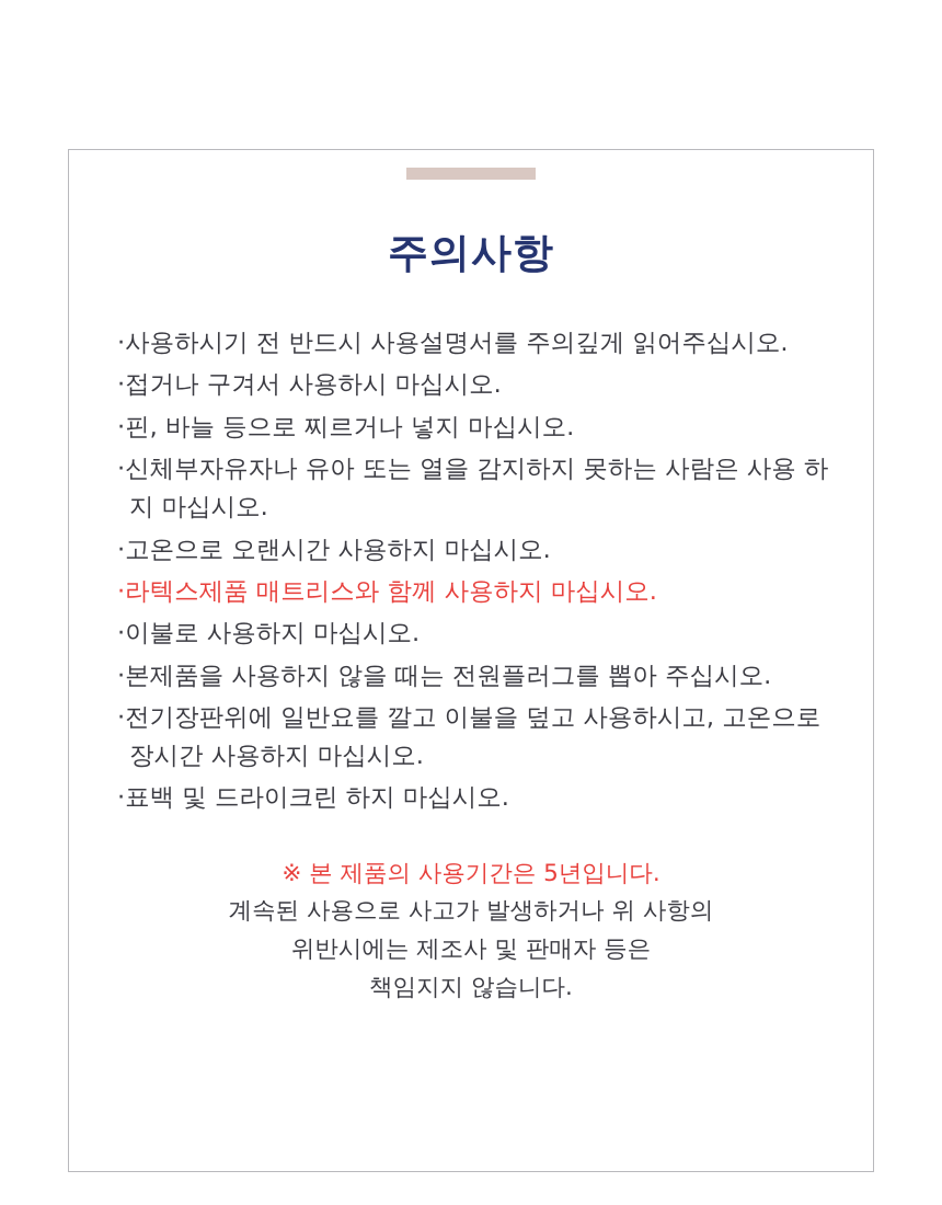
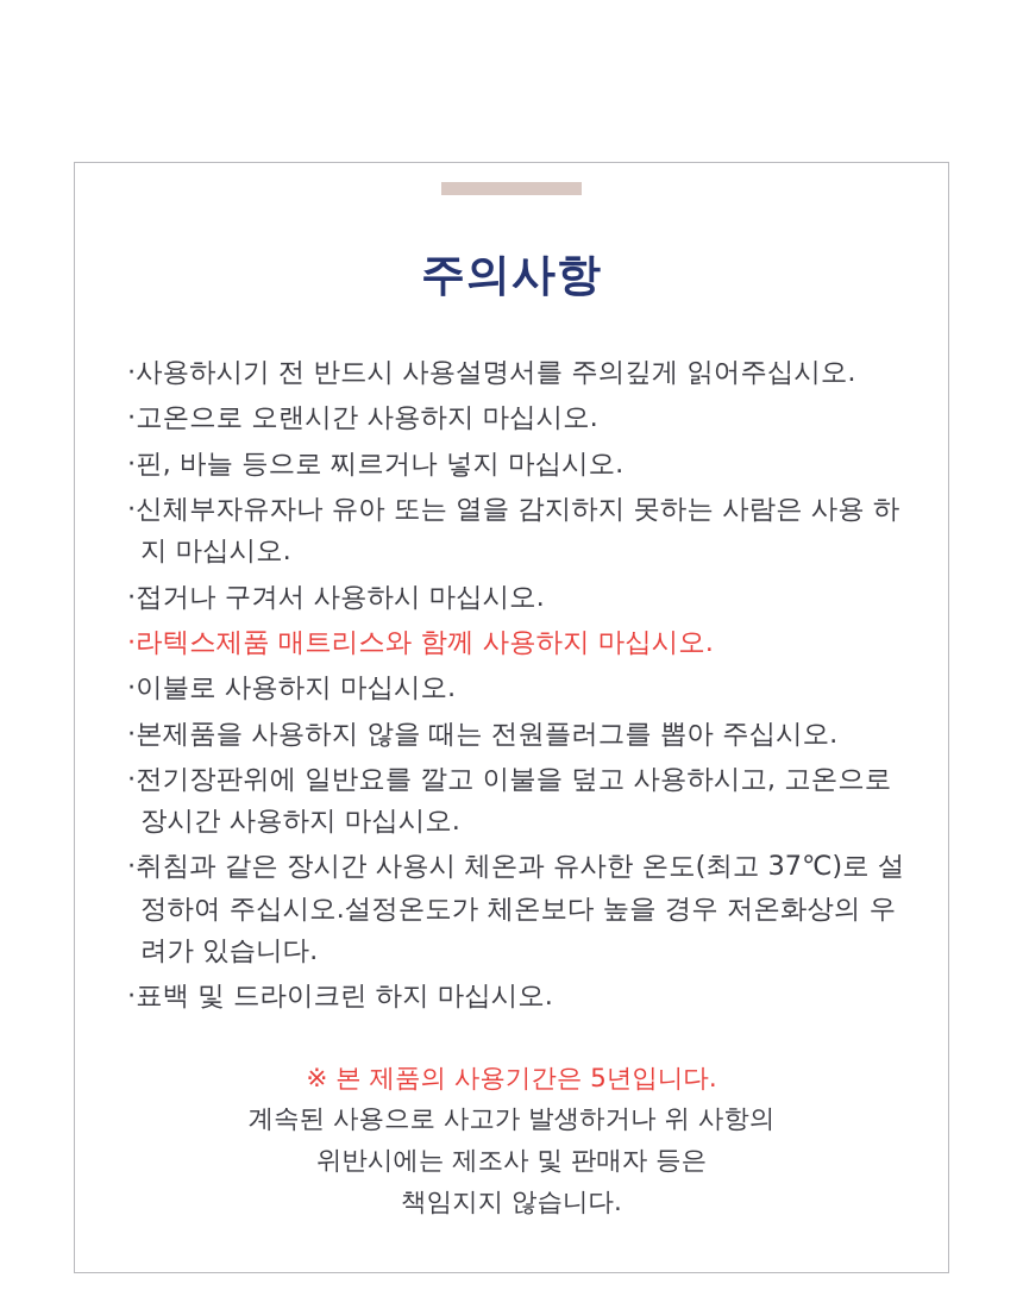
  주의사항
  ·사용하시기 전 반드시 사용설명서를 주의깊게 읽어주십시오.
- ·접거나 구겨서 사용하시 마십시오.
+ ·고온으로 오랜시간 사용하지 마십시오.
  ·핀, 바늘 등으로 찌르거나 넣지 마십시오.
  ·신체부자유자나 유아 또는 열을 감지하지 못하는 사람은 사용 하지 마십시오.
- ·고온으로 오랜시간 사용하지 마십시오.
+ ·접거나 구겨서 사용하시 마십시오.
  ·라텍스제품 매트리스와 함께 사용하지 마십시오.
  ·이불로 사용하지 마십시오.
  ·본제품을 사용하지 않을 때는 전원플러그를 뽑아 주십시오.
  ·전기장판위에 일반요를 깔고 이불을 덮고 사용하시고, 고온으로 장시간 사용하지 마십시오.
+ ·취침과 같은 장시간 사용시 체온과 유사한 온도(최고 37℃)로 설정하여 주십시오.설정온도가 체온보다 높을 경우 저온화상의 우려가 있습니다.
  ·표백 및 드라이크린 하지 마십시오.
  ※ 본 제품의 사용기간은 5년입니다.
  계속된 사용으로 사고가 발생하거나 위 사항의
  위반시에는 제조사 및 판매자 등은
  책임지지 않습니다.
